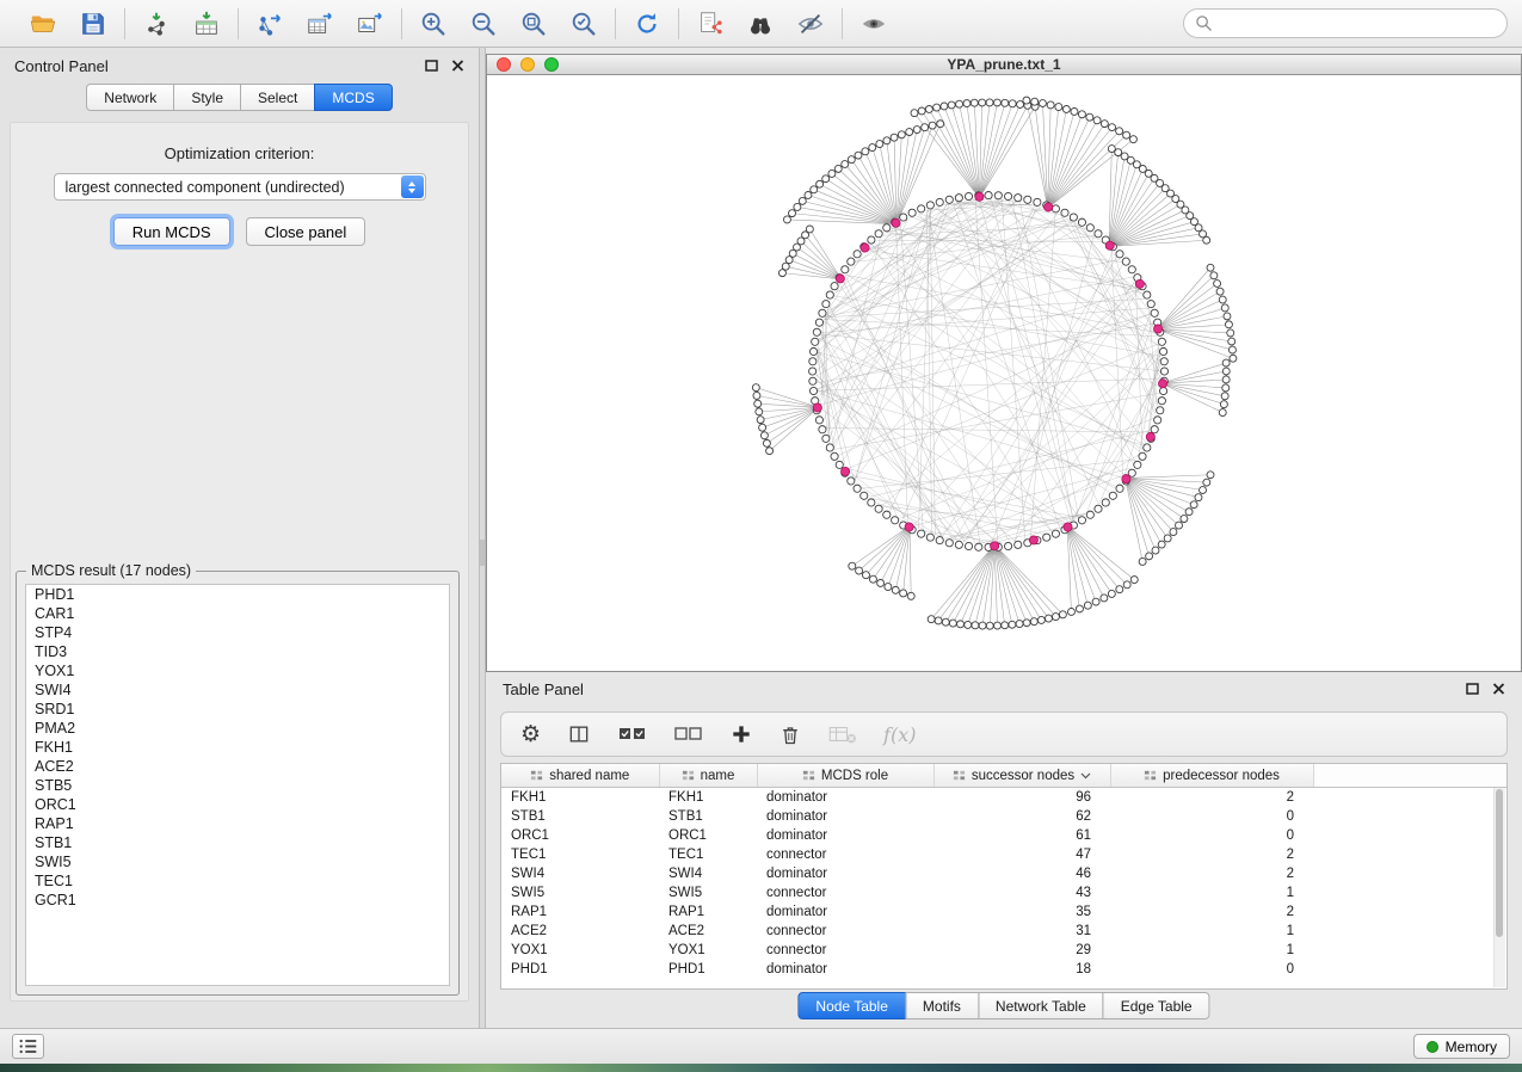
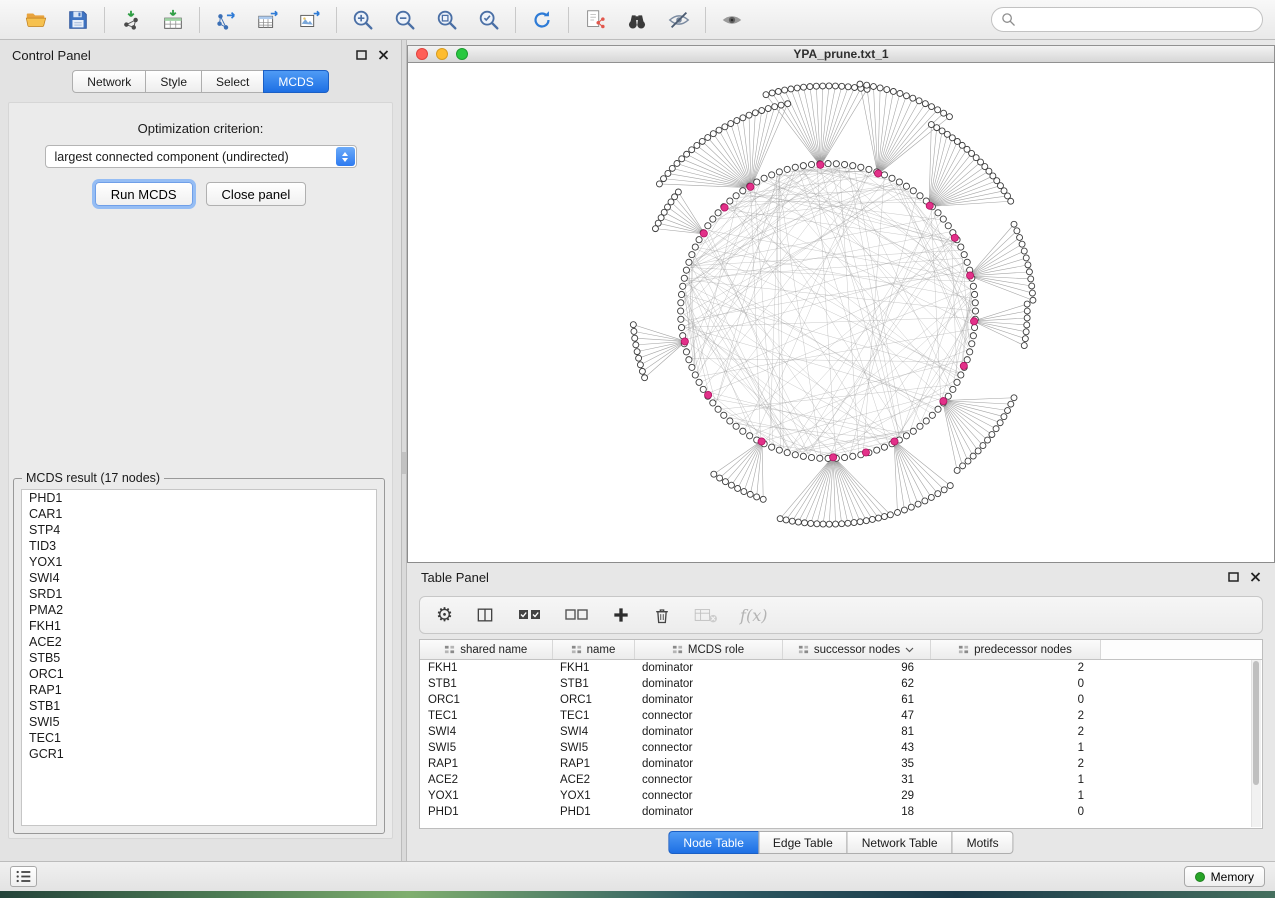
  Control Panel
  Network
  Style
  Select
  MCDS
  Optimization criterion:
  largest connected component (undirected)
  Run MCDS
  Close panel
  MCDS result (17 nodes)
  PHD1
  CAR1
  STP4
  TID3
  YOX1
  SWI4
  SRD1
  PMA2
  FKH1
  ACE2
  STB5
  ORC1
  RAP1
  STB1
  SWI5
  TEC1
  GCR1
  YPA_prune.txt_1
  Table Panel
  ⚙
  f(x)
  shared name	name	MCDS role	successor nodes	predecessor nodes
  FKH1	FKH1	dominator	96	2
  STB1	STB1	dominator	62	0
  ORC1	ORC1	dominator	61	0
  TEC1	TEC1	connector	47	2
- SWI4	SWI4	dominator	46	2
+ SWI4	SWI4	dominator	81	2
  SWI5	SWI5	connector	43	1
  RAP1	RAP1	dominator	35	2
  ACE2	ACE2	connector	31	1
  YOX1	YOX1	connector	29	1
  PHD1	PHD1	dominator	18	0
  Node Table
- Motifs
+ Edge Table
  Network Table
- Edge Table
+ Motifs
  Memory
